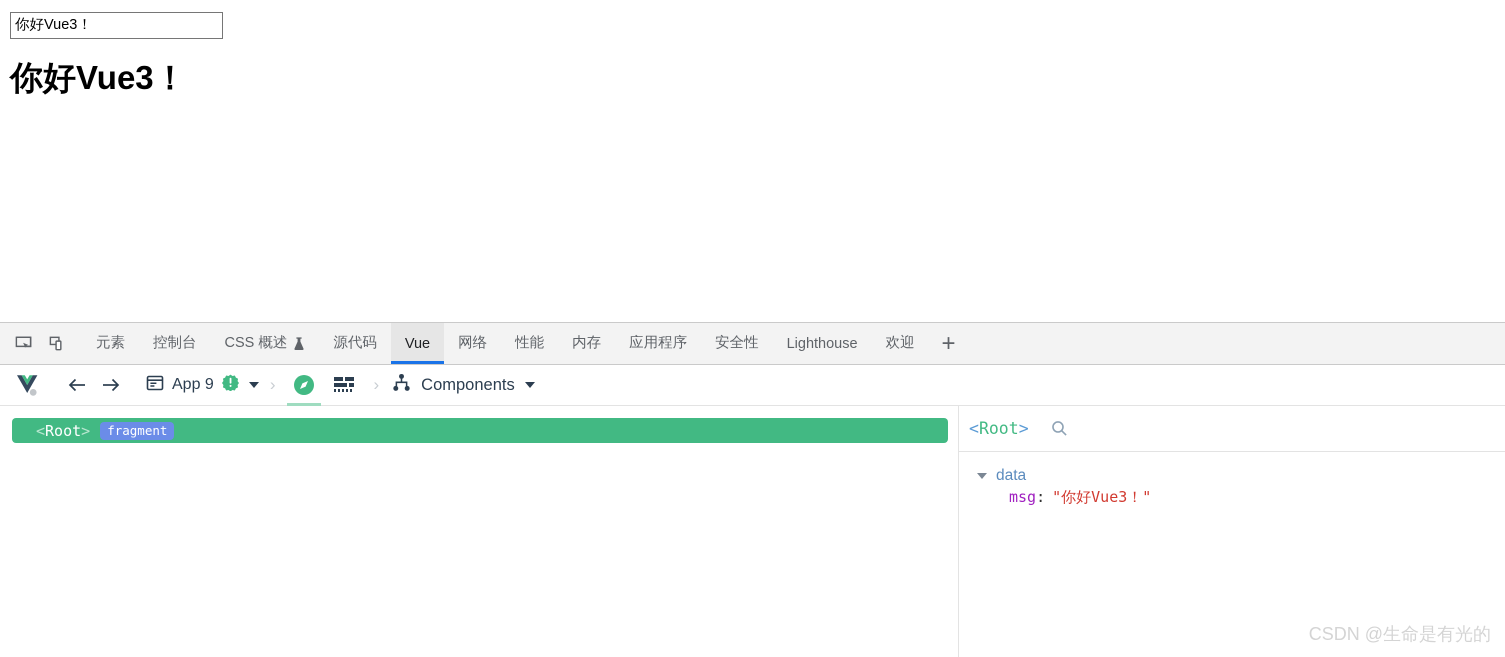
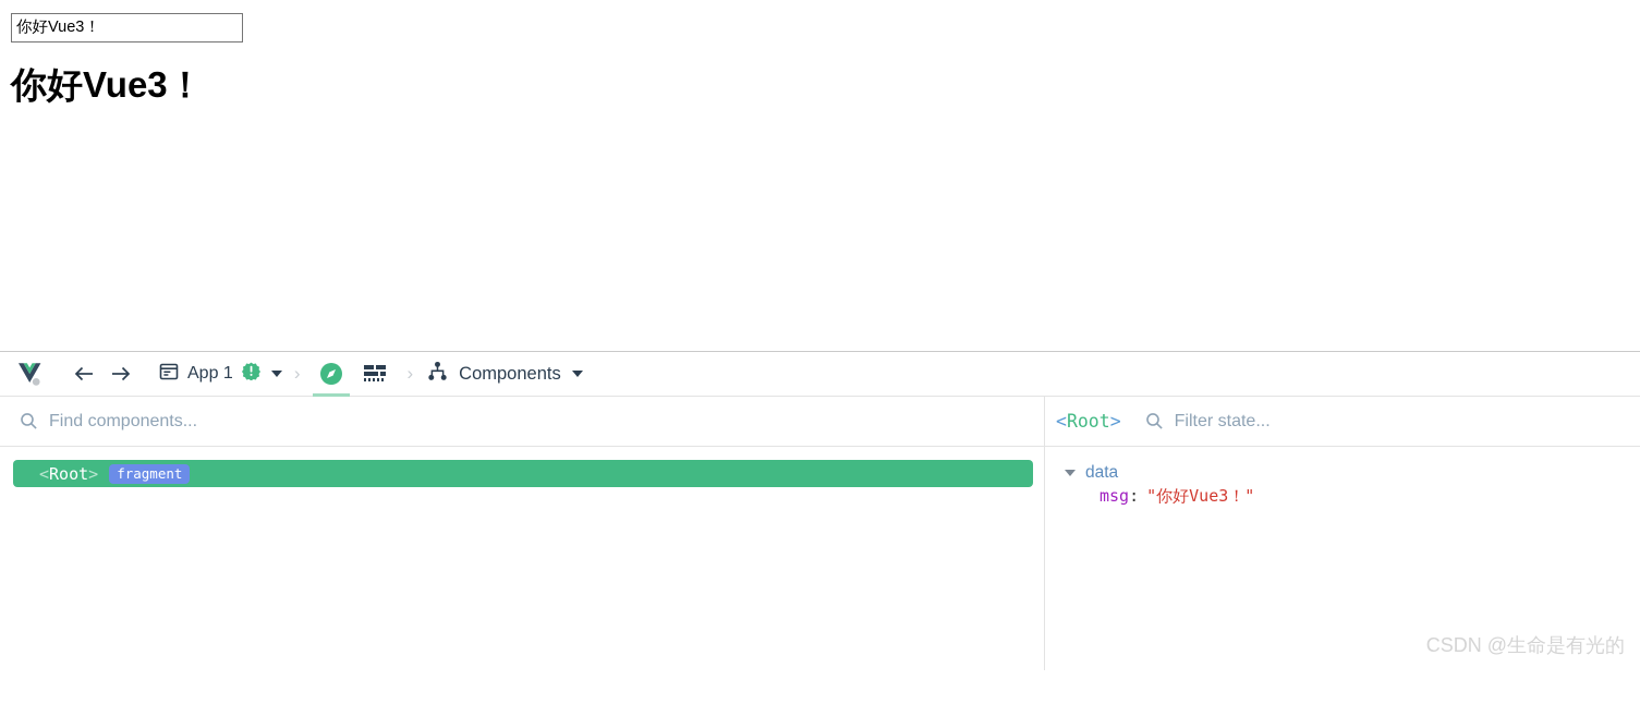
  你好Vue3！
  你好Vue3！
- 元素
- 控制台
- CSS 概述
- 源代码
- Vue
- 网络
- 性能
- 内存
- 应用程序
- 安全性
- Lighthouse
- 欢迎
- +
- App 9
+ App 1
  ›
  ›
  Components
+ Find components...
  <Root>
  fragment
  <Root>
+ Filter state...
  data
  msg
  :
  "你好Vue3！"
  CSDN @生命是有光的
